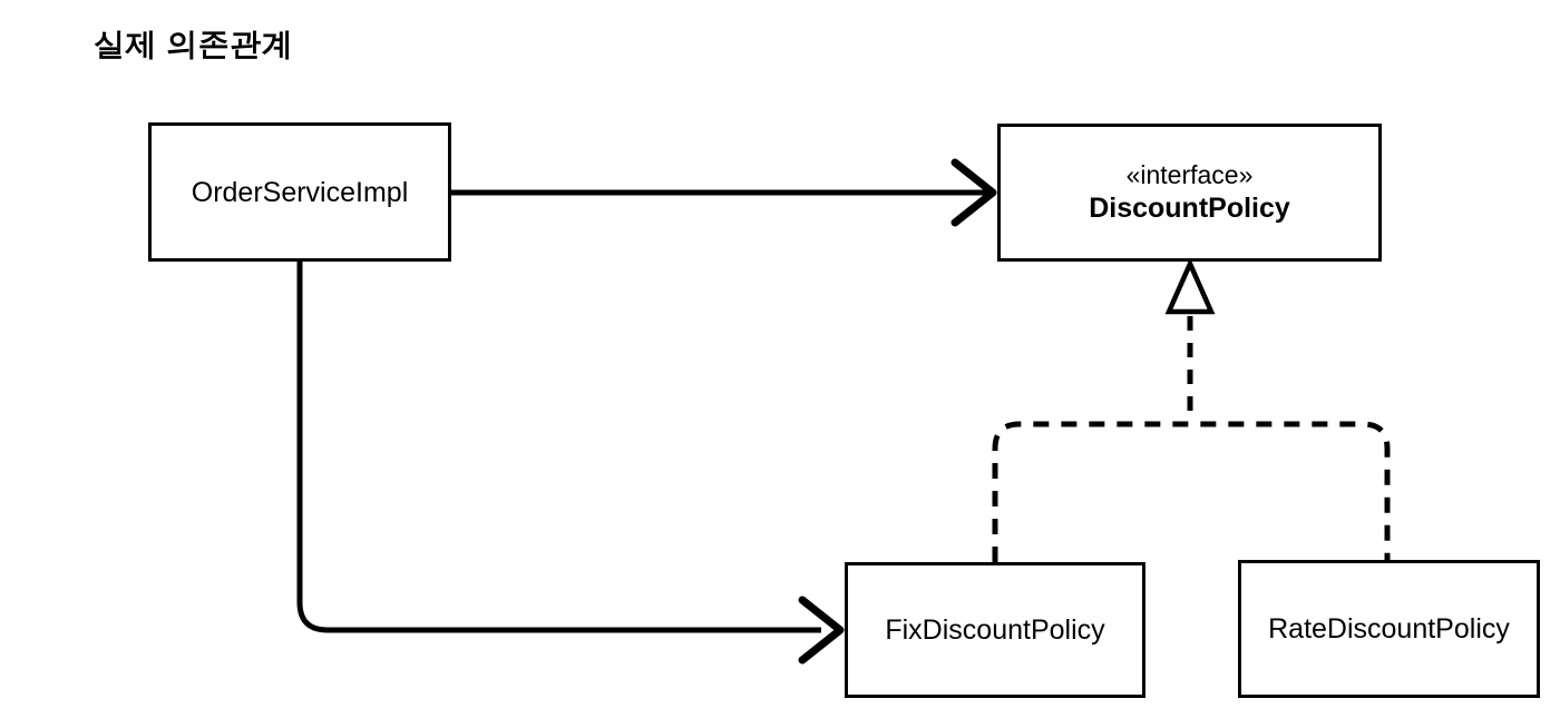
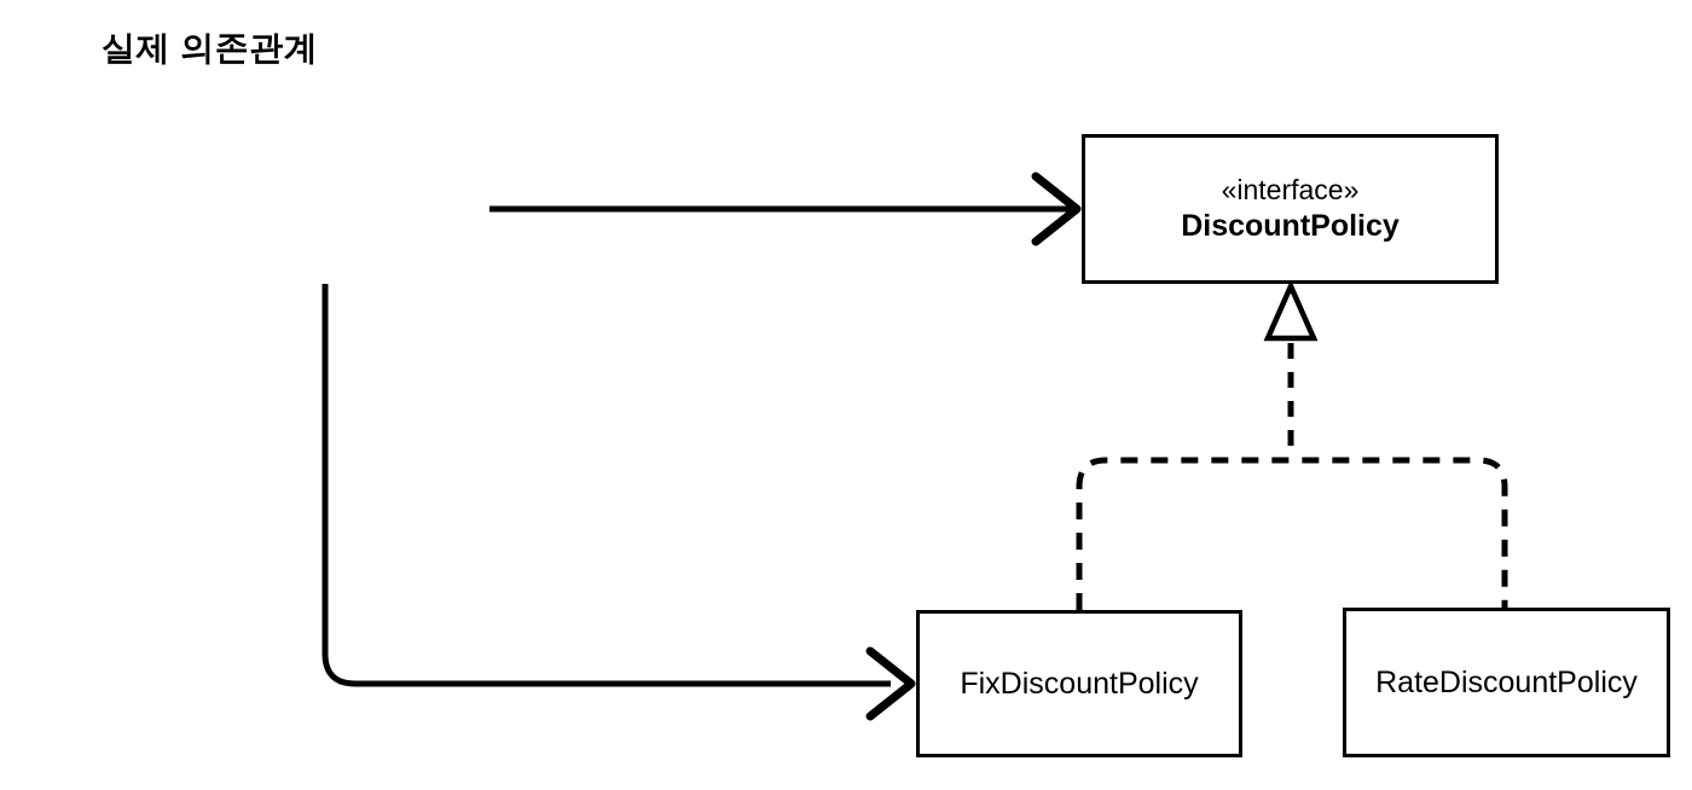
  실제 의존관계
- OrderServiceImpl
  «interface»
  DiscountPolicy
  FixDiscountPolicy
  RateDiscountPolicy
